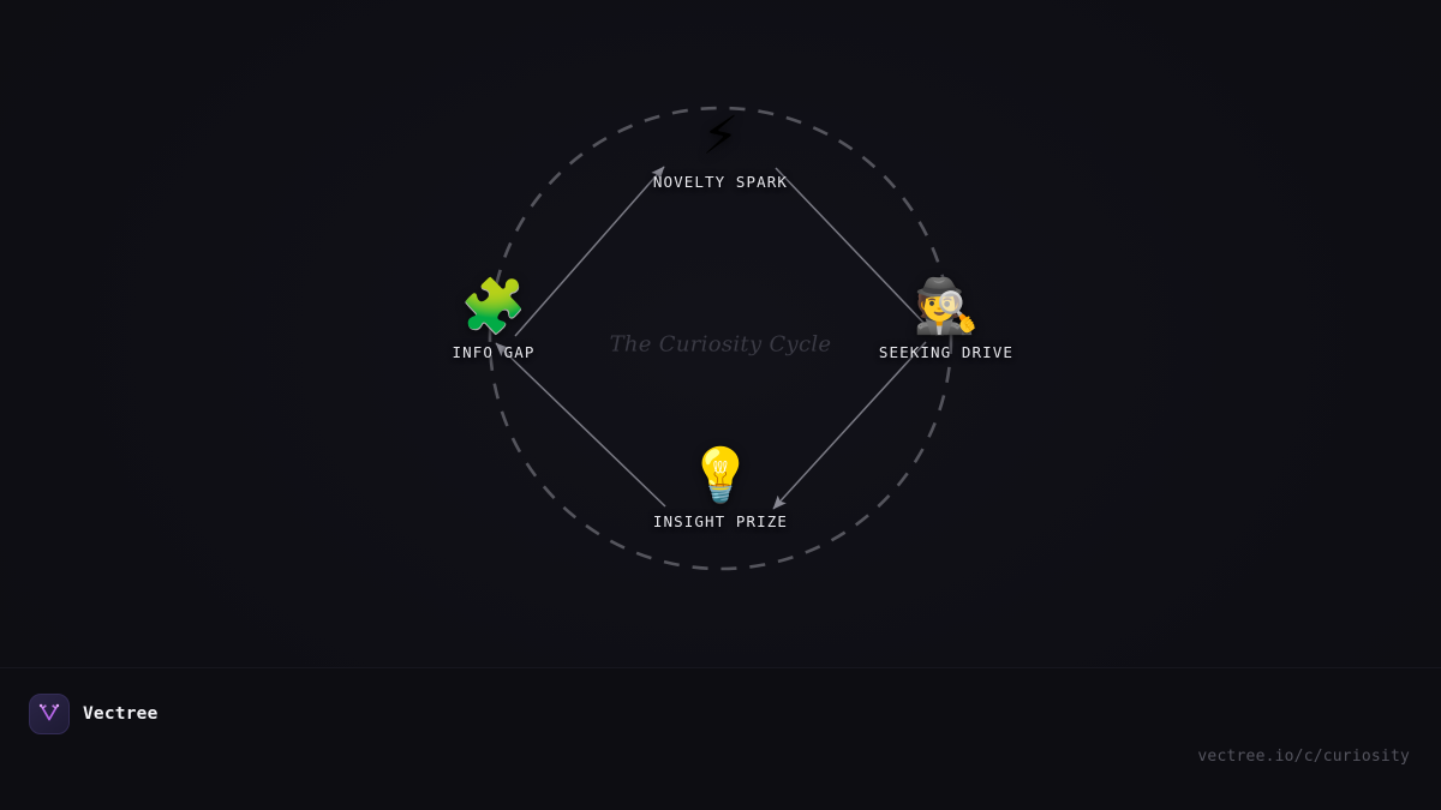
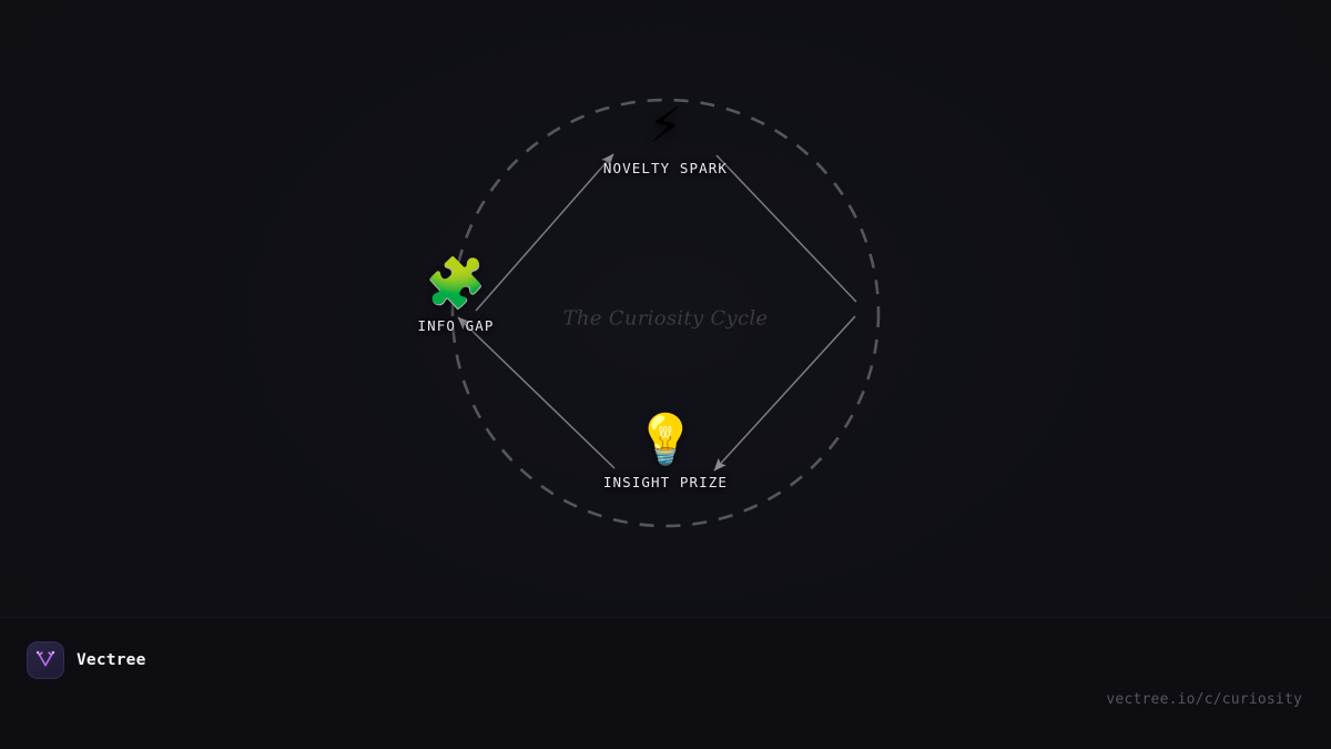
  The Curiosity Cycle
  ⚡
  NOVELTY SPARK
- 🕵️
- SEEKING DRIVE
  💡
  INSIGHT PRIZE
  🧩
  INFO GAP
  Vectree
  vectree.io/c/curiosity
